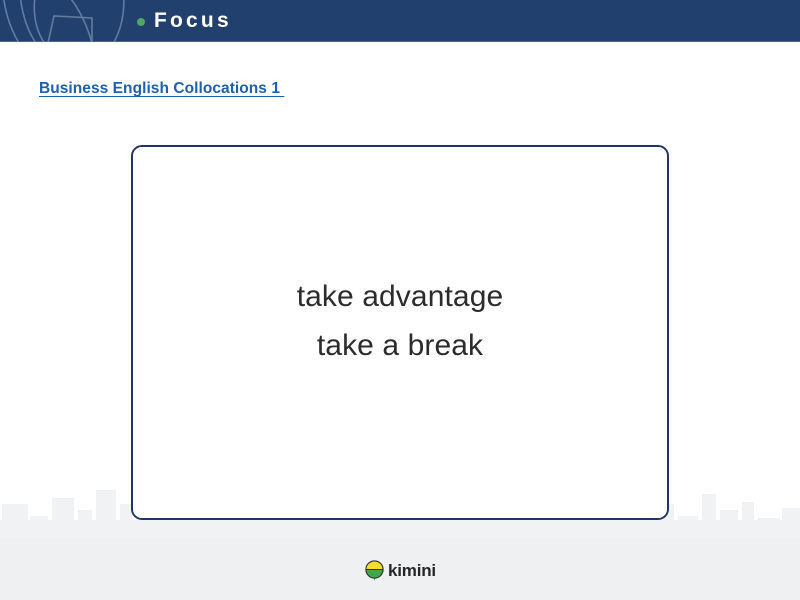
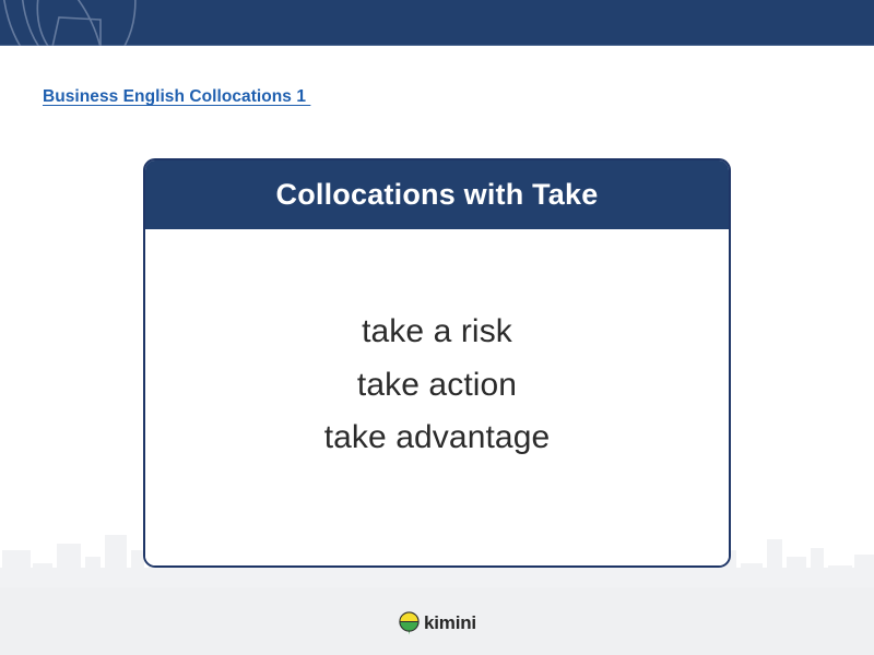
- Focus
  Business English Collocations 1
+ Collocations with Take
+ take a risk
+ take action
  take advantage
- take a break
  kimini
